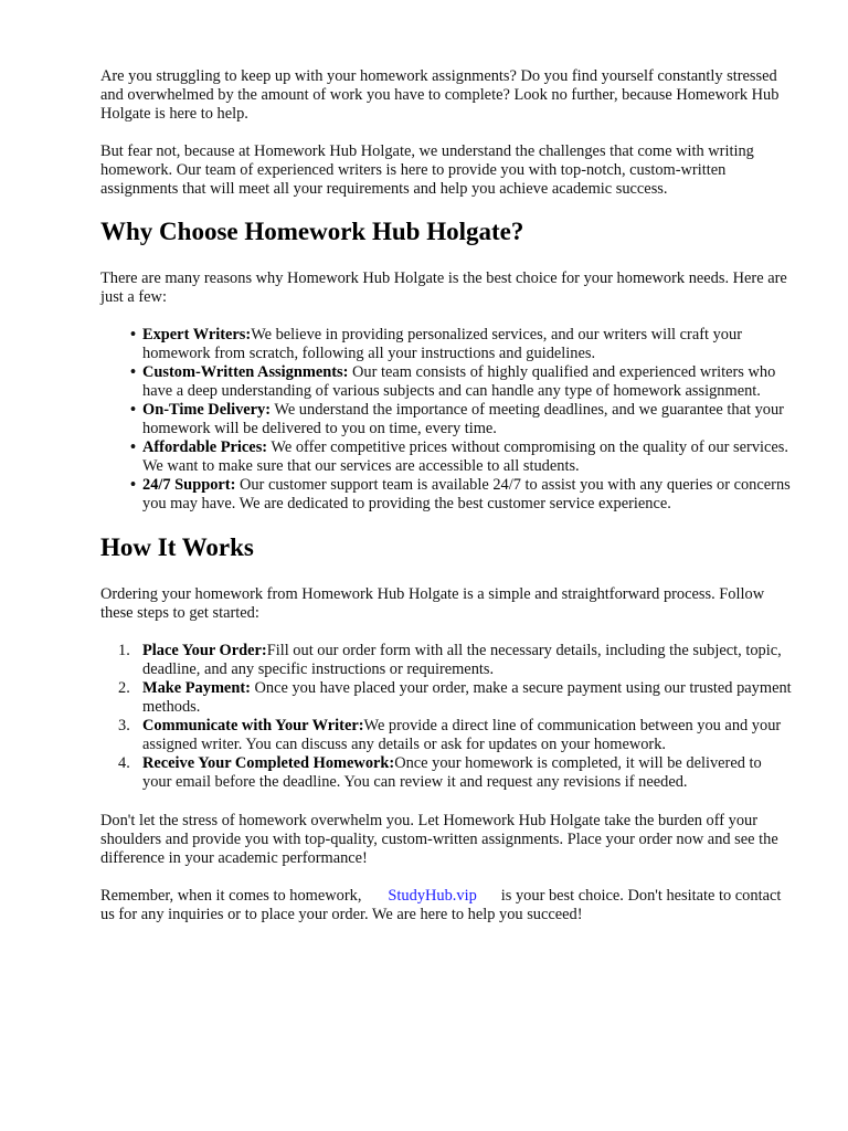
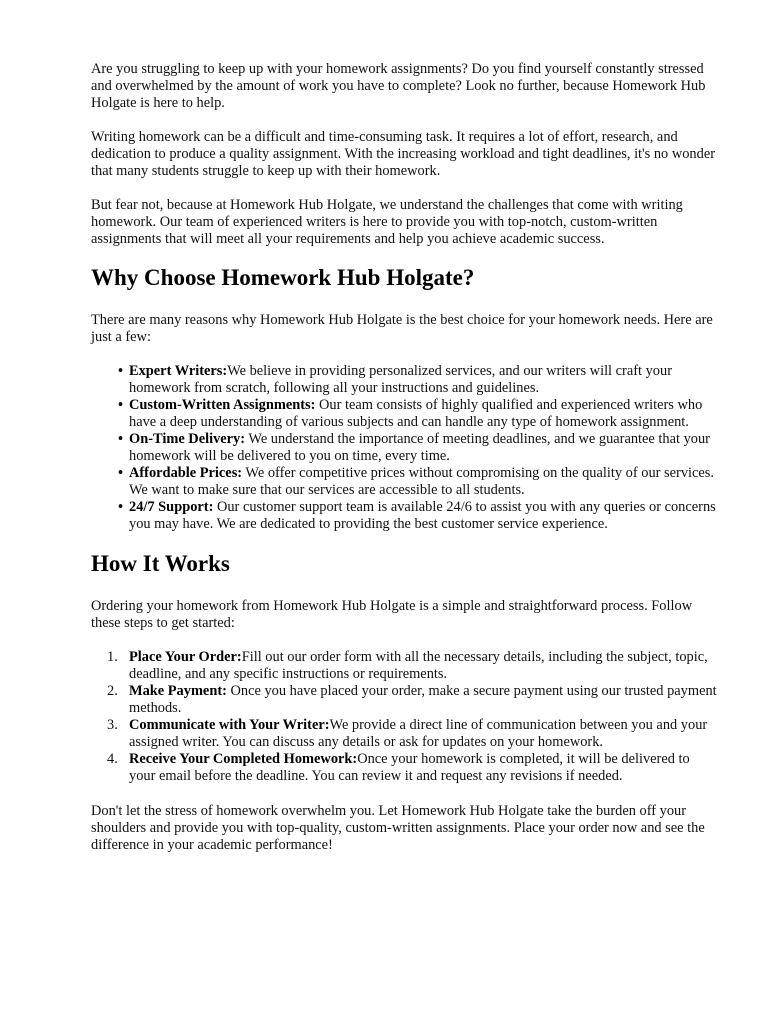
  Are you struggling to keep up with your homework assignments? Do you find yourself constantly stressed and overwhelmed by the amount of work you have to complete? Look no further, because Homework Hub Holgate is here to help.
+ Writing homework can be a difficult and time-consuming task. It requires a lot of effort, research, and dedication to produce a quality assignment. With the increasing workload and tight deadlines, it's no wonder that many students struggle to keep up with their homework.
  But fear not, because at Homework Hub Holgate, we understand the challenges that come with writing homework. Our team of experienced writers is here to provide you with top-notch, custom-written assignments that will meet all your requirements and help you achieve academic success.
  Why Choose Homework Hub Holgate?
  There are many reasons why Homework Hub Holgate is the best choice for your homework needs. Here are just a few:
  •
  Expert Writers:We believe in providing personalized services, and our writers will craft your homework from scratch, following all your instructions and guidelines.
  •
  Custom-Written Assignments: Our team consists of highly qualified and experienced writers who have a deep understanding of various subjects and can handle any type of homework assignment.
  •
  On-Time Delivery: We understand the importance of meeting deadlines, and we guarantee that your homework will be delivered to you on time, every time.
  •
  Affordable Prices: We offer competitive prices without compromising on the quality of our services. We want to make sure that our services are accessible to all students.
  •
- 24/7 Support: Our customer support team is available 24/7 to assist you with any queries or concerns you may have. We are dedicated to providing the best customer service experience.
+ 24/7 Support: Our customer support team is available 24/6 to assist you with any queries or concerns you may have. We are dedicated to providing the best customer service experience.
  How It Works
  Ordering your homework from Homework Hub Holgate is a simple and straightforward process. Follow these steps to get started:
  1.
  Place Your Order:Fill out our order form with all the necessary details, including the subject, topic, deadline, and any specific instructions or requirements.
  2.
  Make Payment: Once you have placed your order, make a secure payment using our trusted payment methods.
  3.
  Communicate with Your Writer:We provide a direct line of communication between you and your assigned writer. You can discuss any details or ask for updates on your homework.
  4.
  Receive Your Completed Homework:Once your homework is completed, it will be delivered to your email before the deadline. You can review it and request any revisions if needed.
  Don't let the stress of homework overwhelm you. Let Homework Hub Holgate take the burden off your shoulders and provide you with top-quality, custom-written assignments. Place your order now and see the difference in your academic performance!
- Remember, when it comes to homework, StudyHub.vip is your best choice. Don't hesitate to contact us for any inquiries or to place your order. We are here to help you succeed!
